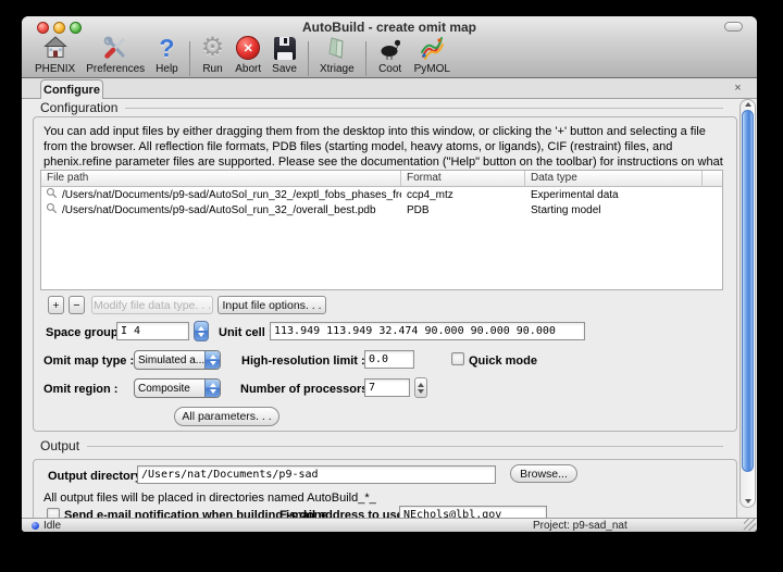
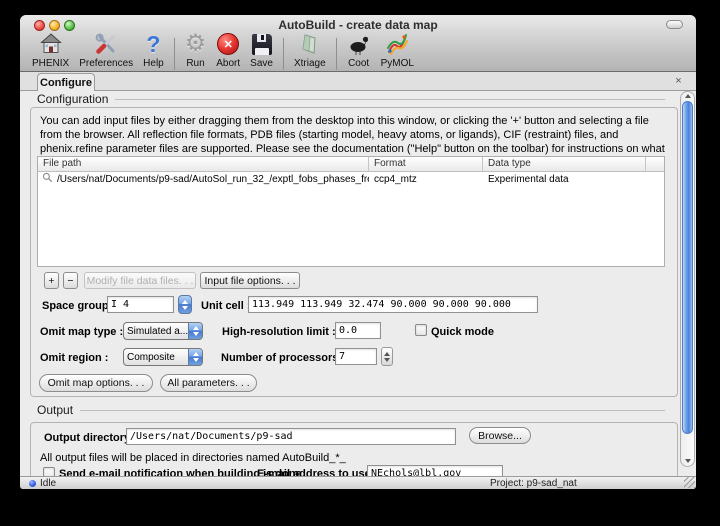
- AutoBuild - create omit map
+ AutoBuild - create data map
  PHENIX
  Preferences
  ?
  Help
  ⚙
  Run
  ✕
  Abort
  Save
  Xtriage
  Coot
  PyMOL
  Configure
  ×
  Configuration
  You can add input files by either dragging them from the desktop into this window, or clicking the '+' button and selecting a file from the browser. All reflection file formats, PDB files (starting model, heavy atoms, or ligands), CIF (restraint) files, and phenix.refine parameter files are supported. Please see the documentation ("Help" button on the toolbar) for instructions on what
  File path
  Format
  Data type
  /Users/nat/Documents/p9-sad/AutoSol_run_32_/exptl_fobs_phases_fr
  ccp4_mtz
  Experimental data
- /Users/nat/Documents/p9-sad/AutoSol_run_32_/overall_best.pdb
- PDB
- Starting model
  +
  −
- Modify file data type. . .
+ Modify file data files. . .
  Input file options. . .
  Space group
  I 4
  Unit cell
  113.949 113.949 32.474 90.000 90.000 90.000
  Omit map type :
  Simulated a...
  High-resolution limit :
  0.0
  Quick mode
  Omit region :
  Composite
  Number of processor
  7
+ Omit map options. . .
  All parameters. . .
  Output
  Output director
  /Users/nat/Documents/p9-sad
  Browse...
  All output files will be placed in directories named AutoBuild_*_
  Send e-mail notification when building is done
  E-mail address to us
  NEchols@lbl.gov
  Idle
  Project: p9-sad_nat
